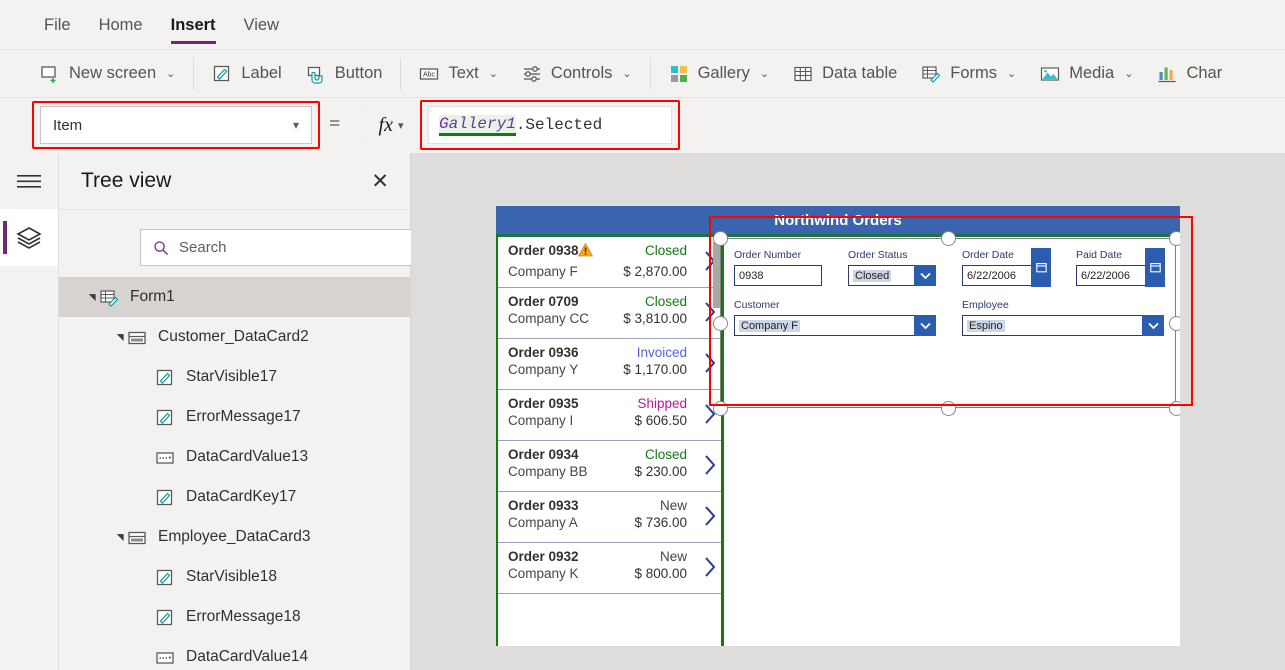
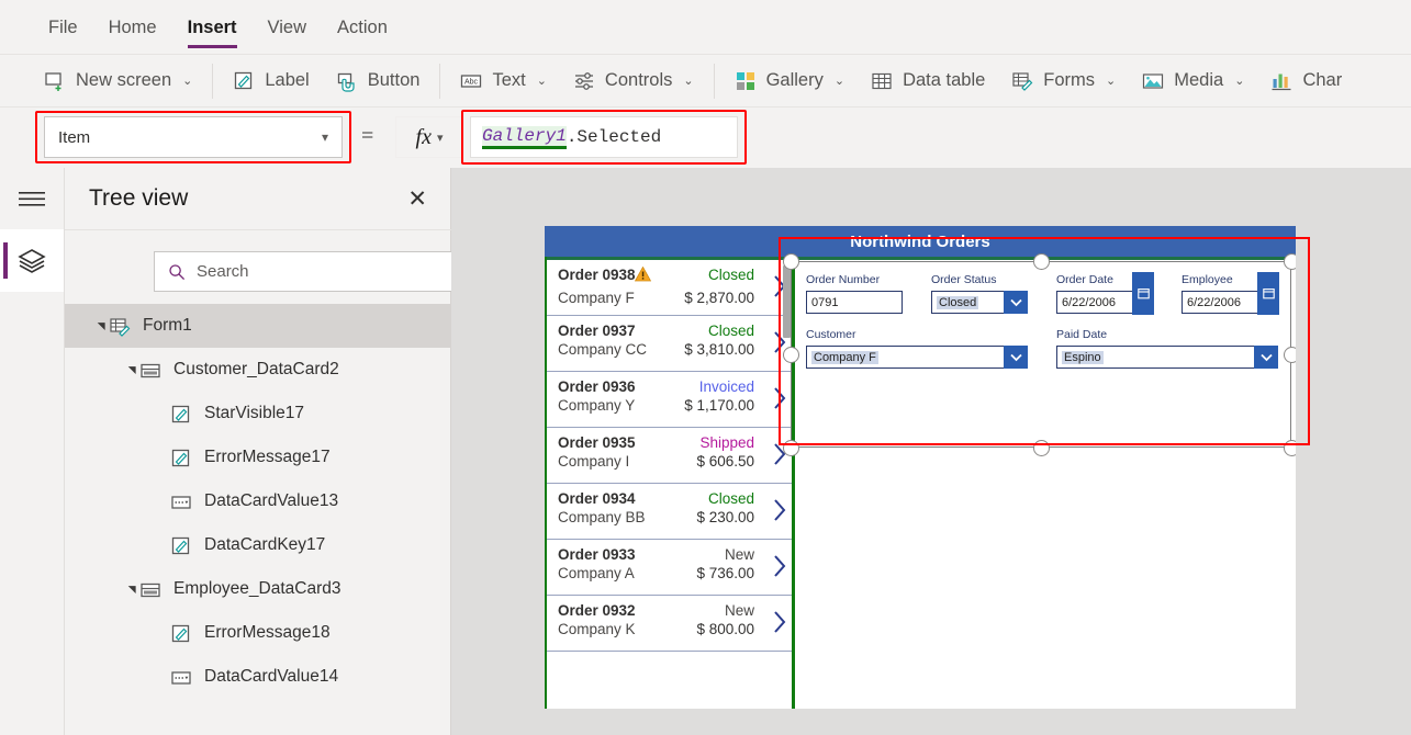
  File
  Home
  Insert
  View
+ Action
  New screen
  ⌄
  Label
  Button
  Text
  ⌄
  Controls
  ⌄
  Gallery
  ⌄
  Data table
  Forms
  ⌄
  Media
  ⌄
  Char
  Item
  ▾
  =
  fx
  ▾
  Gallery1
  .Selected
  Tree view
  ✕
  Search
  Form1
  Customer_DataCard2
  StarVisible17
  ErrorMessage17
  DataCardValue13
  DataCardKey17
  Employee_DataCard3
- StarVisible18
  ErrorMessage18
  DataCardValue14
  Northwind Orders
  Order 0938
  Closed
  Company F
  $ 2,870.00
- Order 0709
+ Order 0937
  Closed
  Company CC
  $ 3,810.00
  Order 0936
  Invoiced
  Company Y
  $ 1,170.00
  Order 0935
  Shipped
  Company I
  $ 606.50
  Order 0934
  Closed
  Company BB
  $ 230.00
  Order 0933
  New
  Company A
  $ 736.00
  Order 0932
  New
  Company K
  $ 800.00
  Order Number
- 0938
+ 0791
  Order Status
  Closed
  Order Date
  6/22/2006
- Paid Date
+ Employee
  6/22/2006
  Customer
  Company F
- Employee
+ Paid Date
  Espino
